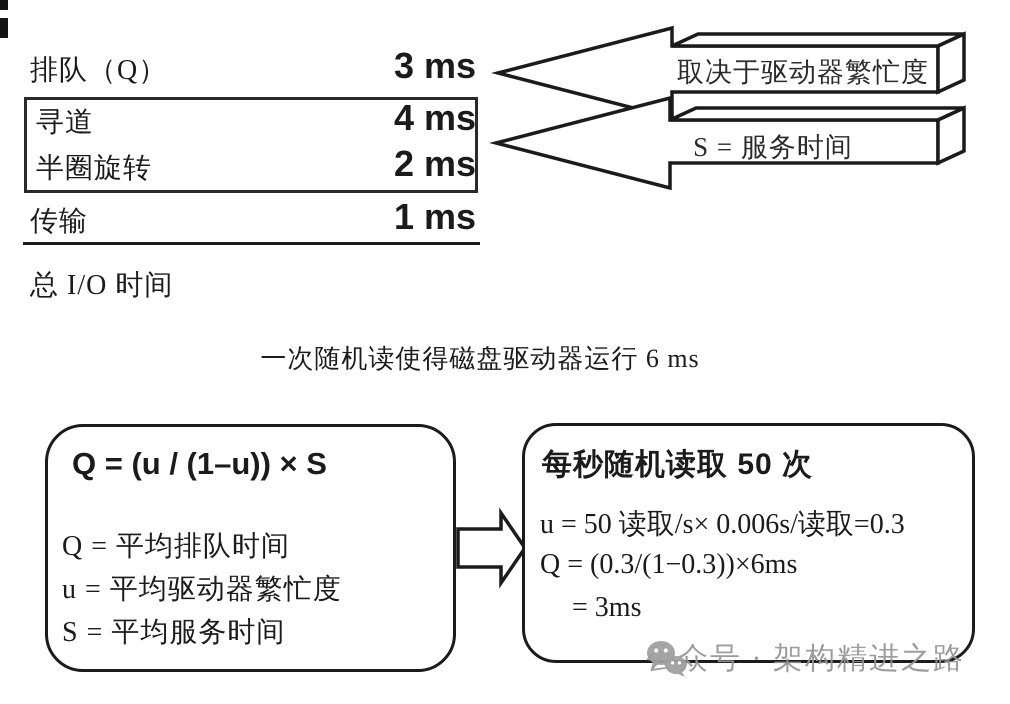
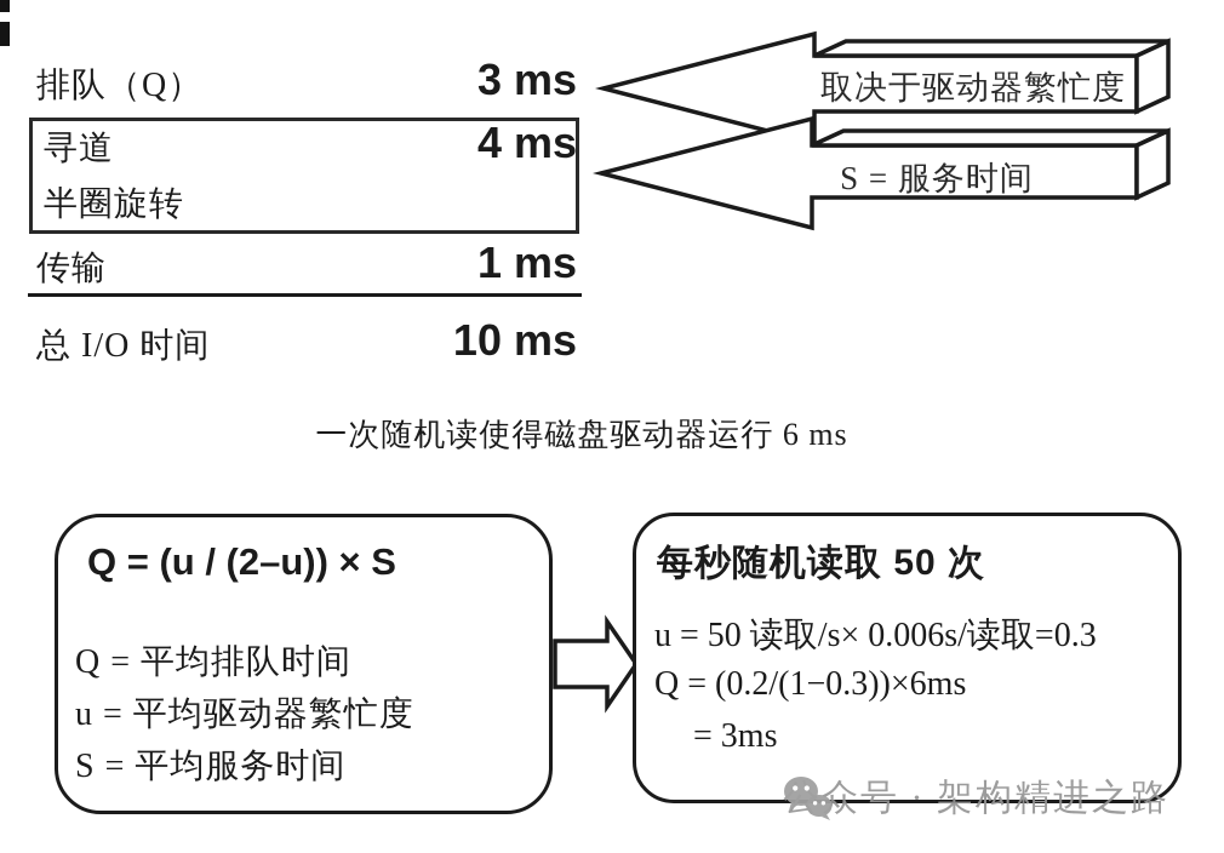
  排队（Q）
  3 ms
  寻道
  4 ms
  半圈旋转
- 2 ms
  传输
  1 ms
  总 I/O 时间
+ 10 ms
  取决于驱动器繁忙度
  S = 服务时间
  一次随机读使得磁盘驱动器运行 6 ms
- Q = (u / (1–u)) × S
+ Q = (u / (2–u)) × S
  Q = 平均排队时间
  u = 平均驱动器繁忙度
  S = 平均服务时间
  每秒随机读取 50 次
  u = 50 读取/s× 0.006s/读取=0.3
- Q = (0.3/(1−0.3))×6ms
+ Q = (0.2/(1−0.3))×6ms
  = 3ms
  众号 · 架构精进之路
